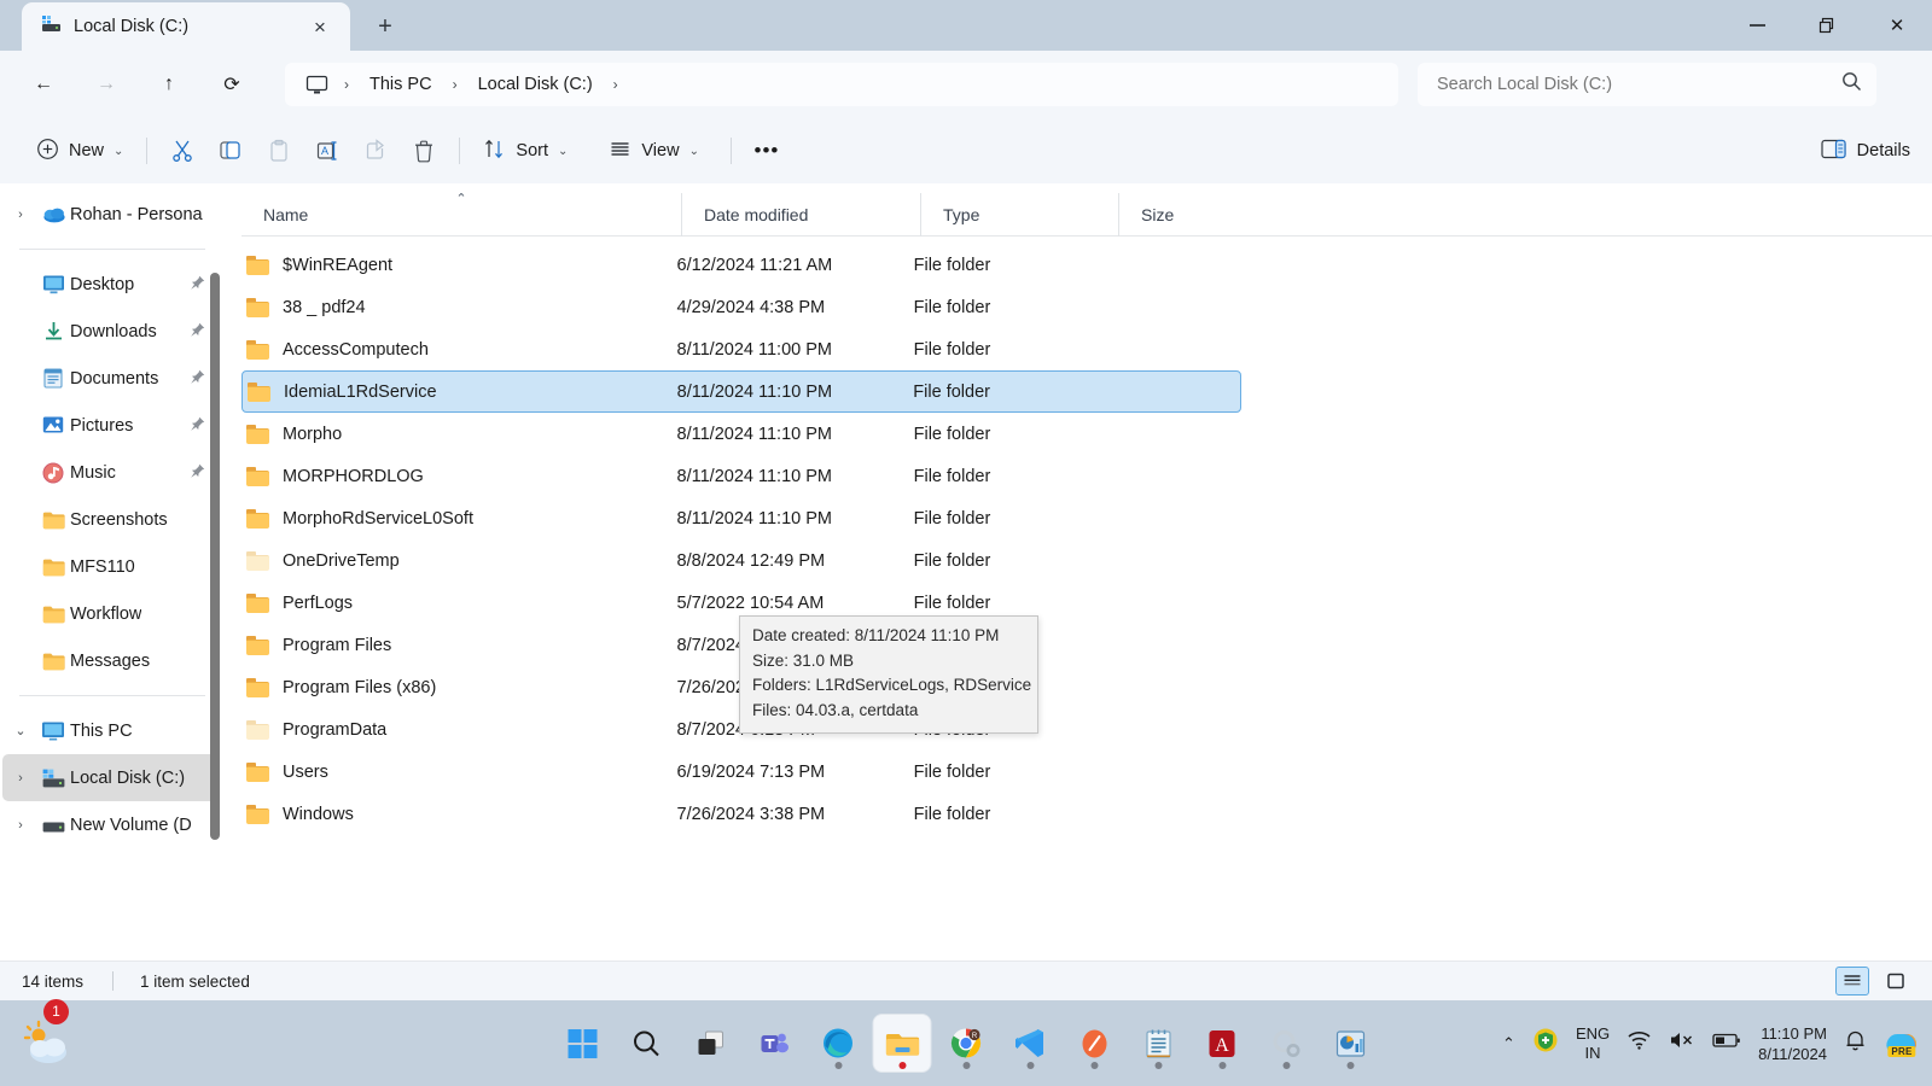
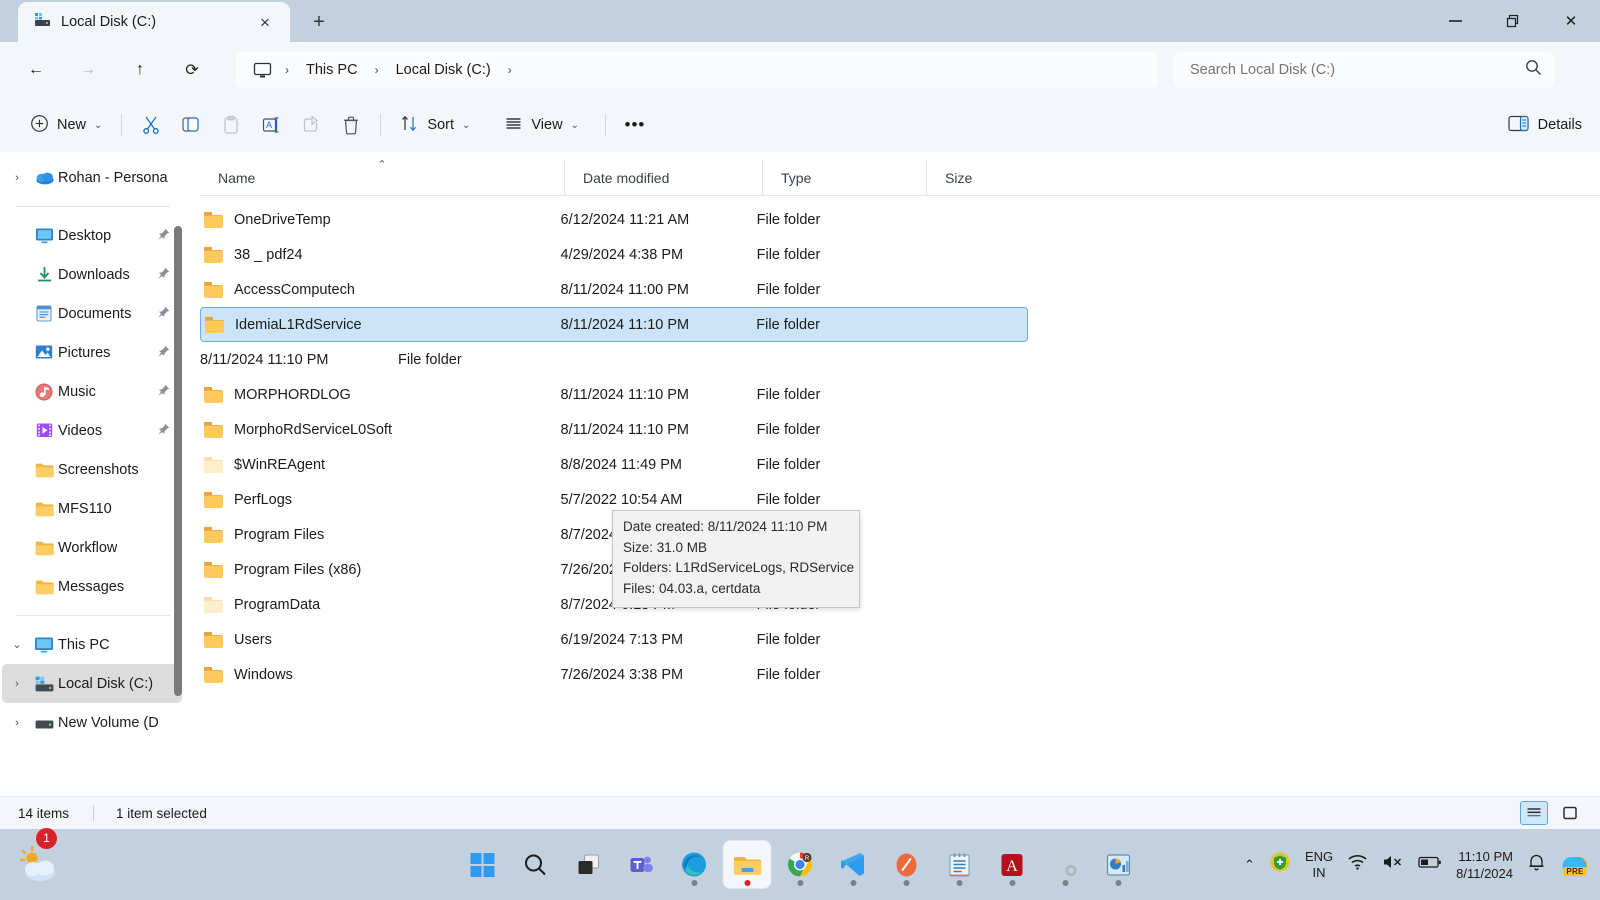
  Local Disk (C:)
  ×
  +
  ✕
  ←
  →
  ↑
  ⟳
  ›
  This PC
  ›
  Local Disk (C:)
  ›
  Search Local Disk (C:)
  New
  ⌄
  A
  Sort
  ⌄
  View
  ⌄
  •••
  Details
  ›
  Rohan - Persona
  Desktop
  Downloads
  Documents
  Pictures
  Music
+ Videos
  Screenshots
  MFS110
  Workflow
  Messages
  ⌄
  This PC
  ›
  Local Disk (C:)
  ›
  New Volume (D
  ⌃
  Name
  Date modified
  Type
  Size
- $WinREAgent
+ OneDriveTemp
  6/12/2024 11:21 AM
  File folder
  38 _ pdf24
  4/29/2024 4:38 PM
  File folder
  AccessComputech
  8/11/2024 11:00 PM
  File folder
  IdemiaL1RdService
  8/11/2024 11:10 PM
  File folder
- Morpho
  8/11/2024 11:10 PM
  File folder
  MORPHORDLOG
  8/11/2024 11:10 PM
  File folder
  MorphoRdServiceL0Soft
  8/11/2024 11:10 PM
  File folder
- OneDriveTemp
+ $WinREAgent
- 8/8/2024 12:49 PM
+ 8/8/2024 11:49 PM
  File folder
  PerfLogs
  5/7/2022 10:54 AM
  File folder
  Program Files
  Program Files (x86)
  ProgramData
  Users
  6/19/2024 7:13 PM
  File folder
  Windows
  7/26/2024 3:38 PM
  File folder
  Date created: 8/11/2024 11:10 PM
  Size: 31.0 MB
  Folders: L1RdServiceLogs, RDService
  Files: 04.03.a, certdata
  14 items
  1 item selected
  1
  A
  ⌃
  ENG
  IN
  11:10 PM
  8/11/2024
  PRE
